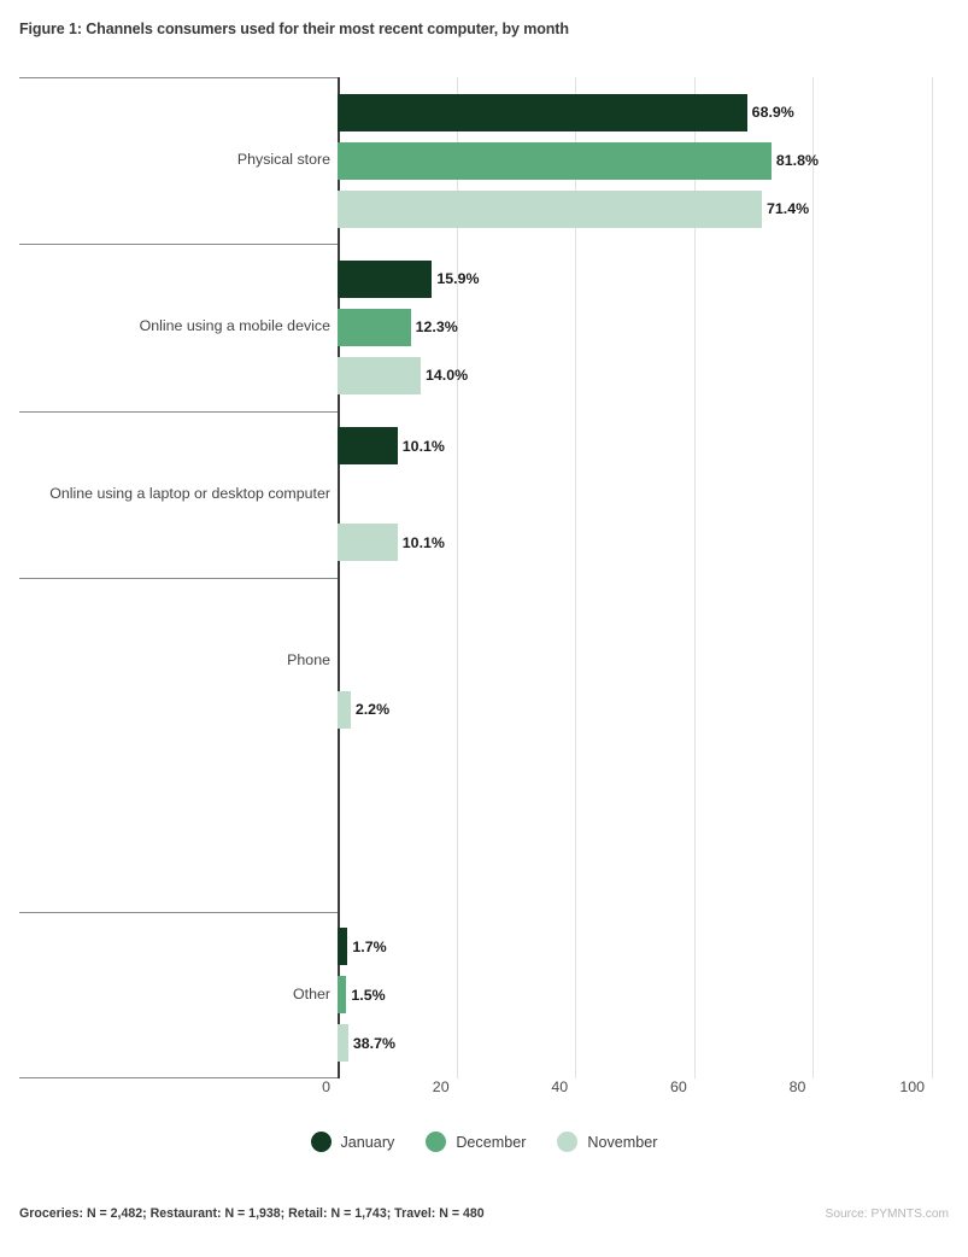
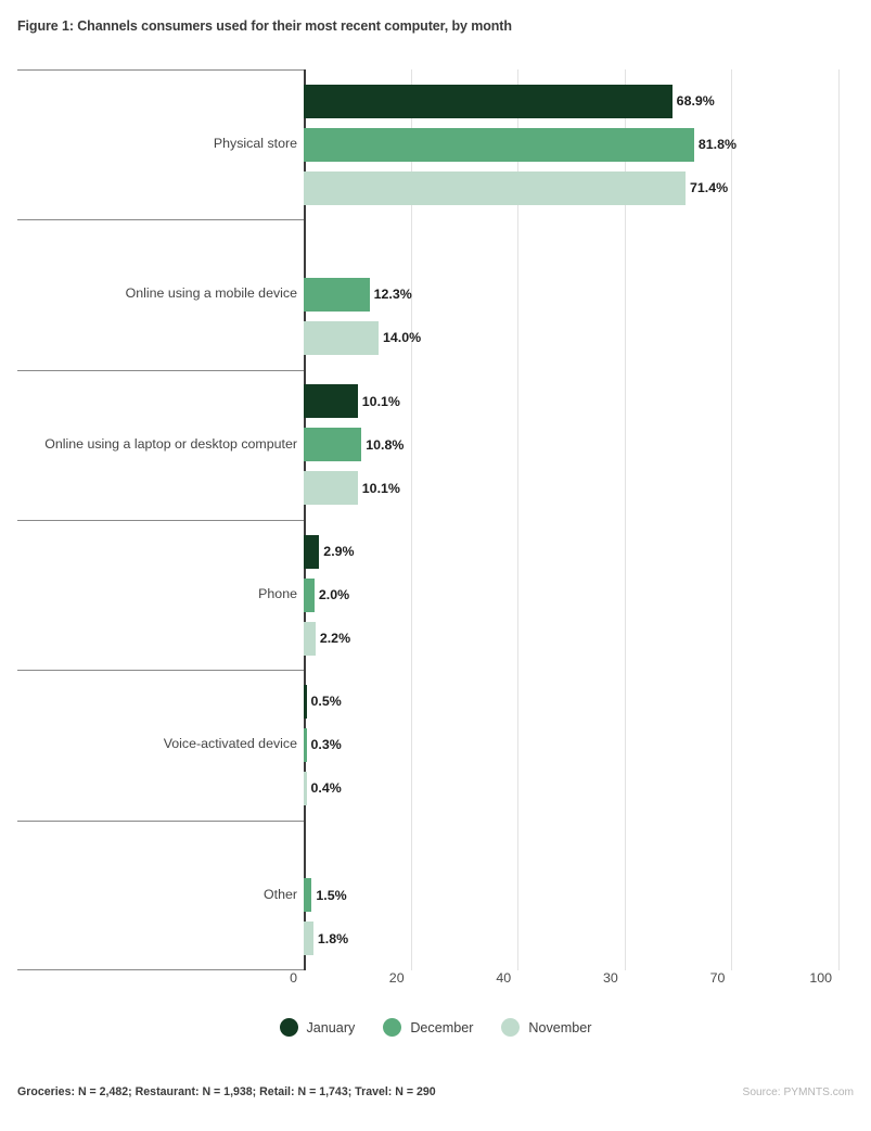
  Figure 1: Channels consumers used for their most recent computer, by month
  Physical store
  68.9%
  81.8%
  71.4%
  Online using a mobile device
- 15.9%
  12.3%
  14.0%
  Online using a laptop or desktop computer
  10.1%
+ 10.8%
  10.1%
  Phone
+ 2.9%
+ 2.0%
  2.2%
+ Voice-activated device
+ 0.5%
+ 0.3%
+ 0.4%
  Other
- 1.7%
  1.5%
- 38.7%
+ 1.8%
  0
  20
  40
- 60
+ 30
- 80
+ 70
  100
  January
  December
  November
- Groceries: N = 2,482; Restaurant: N = 1,938; Retail: N = 1,743; Travel: N = 480
+ Groceries: N = 2,482; Restaurant: N = 1,938; Retail: N = 1,743; Travel: N = 290
  Source: PYMNTS.com
